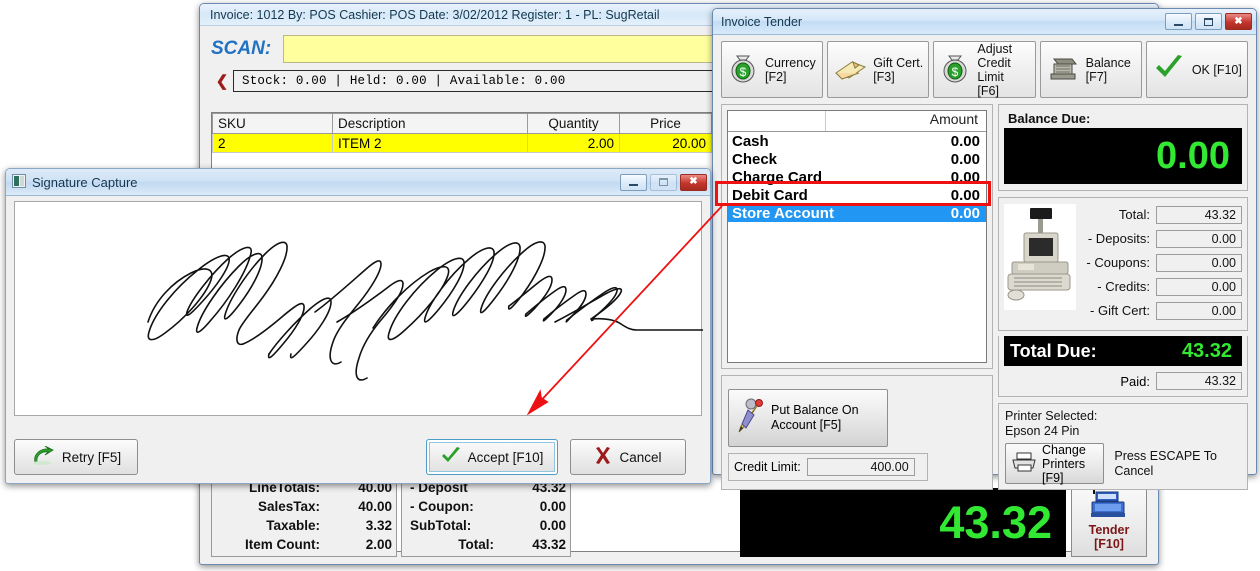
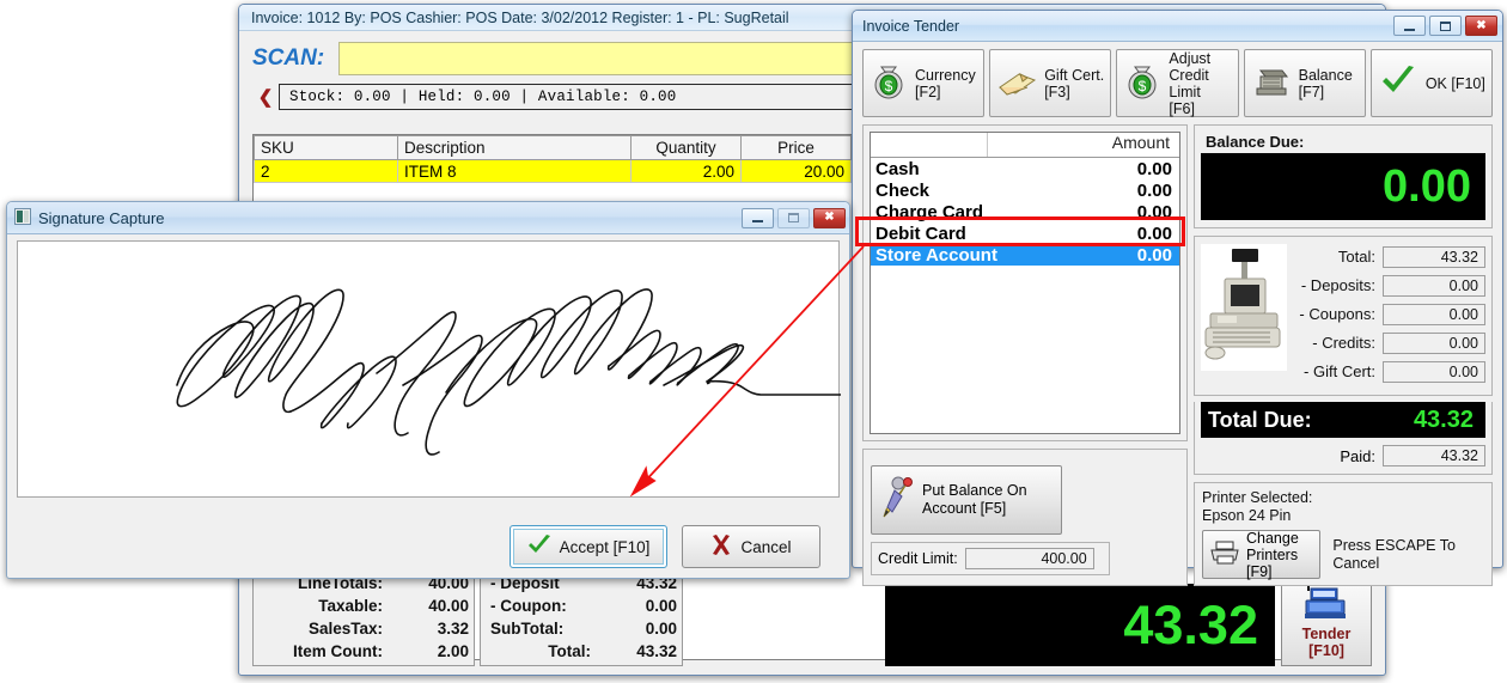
  Invoice: 1012 By: POS Cashier: POS Date: 3/02/2012 Register: 1 - PL: SugRetail
  SCAN:
  ❮
  Stock: 0.00 | Held: 0.00 | Available: 0.00
  SKU	Description	Quantity	Price
- 2	ITEM 2	2.00	20.00
+ 2	ITEM 8	2.00	20.00
  LineTotals:
  40.00
- SalesTax:
+ Taxable:
  40.00
- Taxable:
+ SalesTax:
  3.32
  Item Count:
  2.00
  - Deposit
  43.32
  - Coupon:
  0.00
  SubTotal:
  0.00
  Total:
  43.32
  43.32
  Tender
  [F10]
  Invoice Tender
  ✖
  $
  Currency
  [F2]
  Gift Cert.
  [F3]
  $
  Adjust
  Credit Limit
  [F6]
  Balance
  [F7]
  OK [F10]
  Amount
  Cash
  0.00
  Check
  0.00
  Charge Card
  0.00
  Debit Card
  0.00
  Store Account
  0.00
  Put Balance On
  Account [F5]
  Credit Limit:
  400.00
  Balance Due:
  0.00
  Total:
  43.32
  - Deposits:
  0.00
  - Coupons:
  0.00
  - Credits:
  0.00
  - Gift Cert:
  0.00
  Total Due:
  43.32
  Paid:
  43.32
  Printer Selected:
  Epson 24 Pin
  Change
  Printers [F9]
  Press ESCAPE To Cancel
  Signature Capture
  ✖
- Retry [F5]
  Accept [F10]
  Cancel
